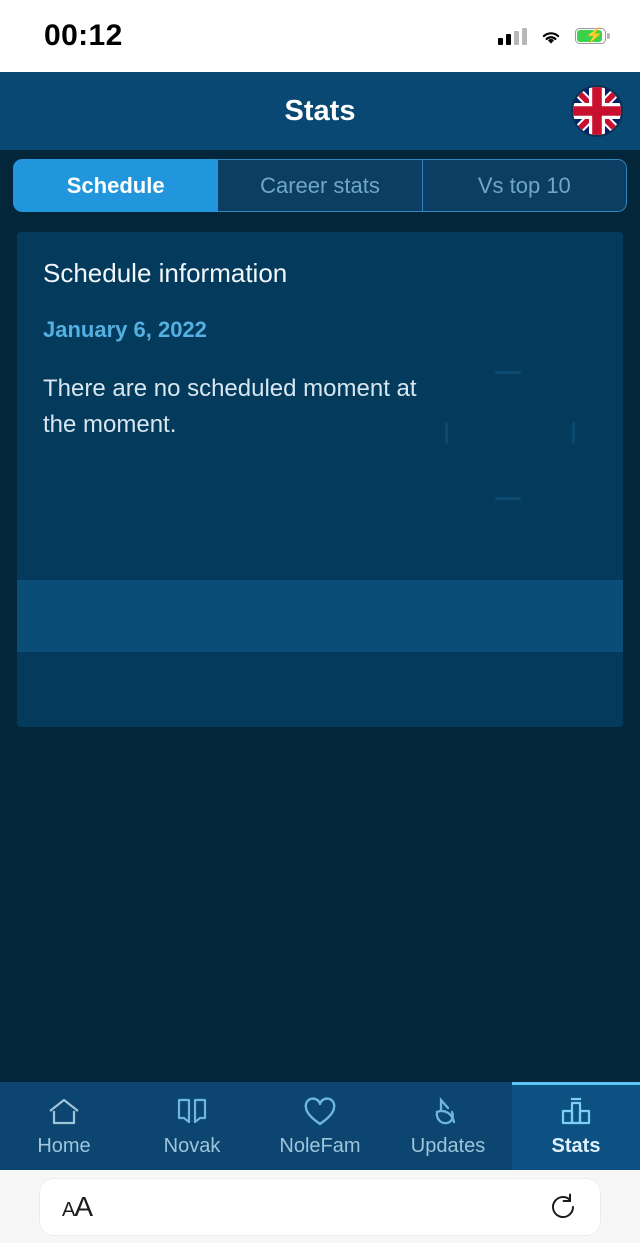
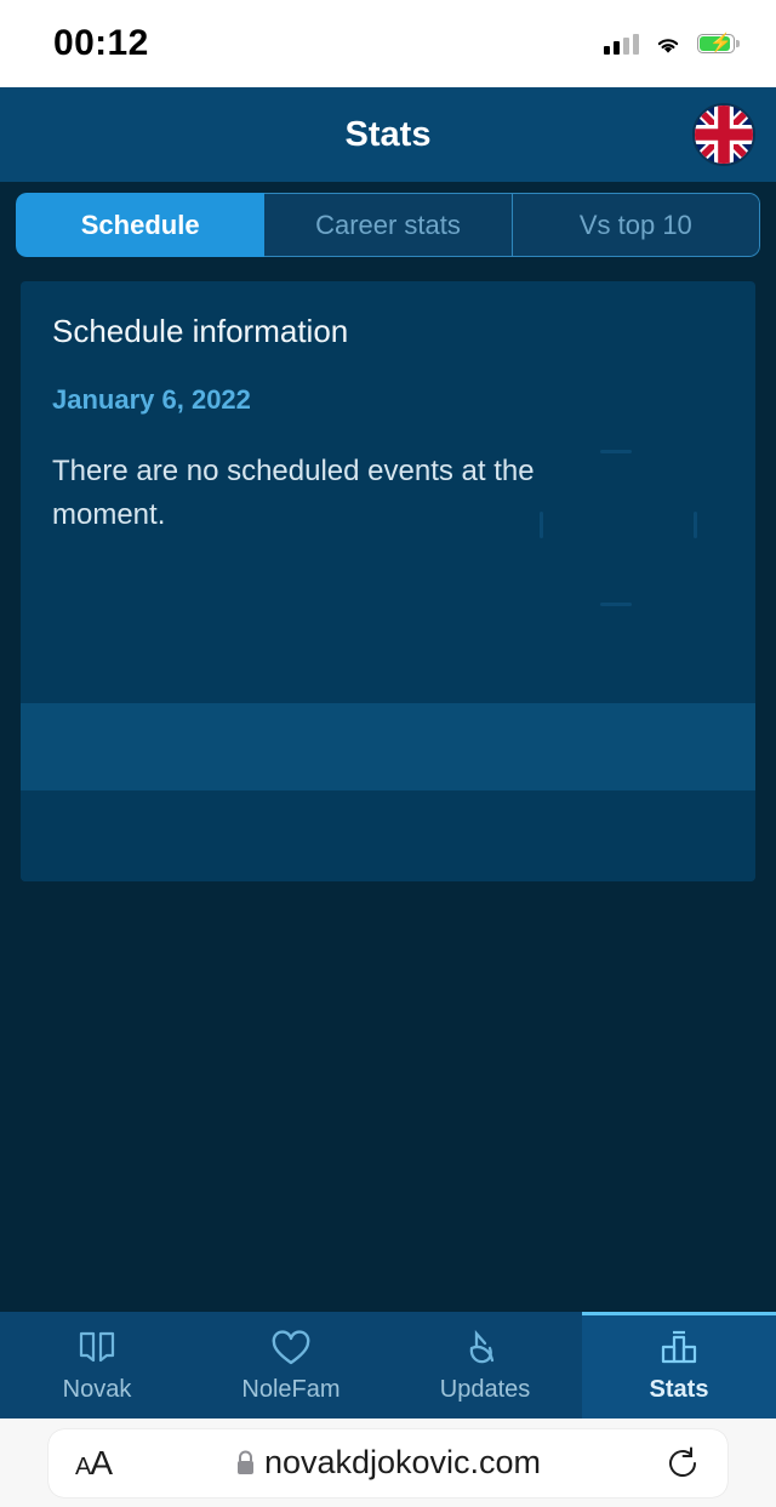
  00:12
  ⚡
  Stats
  Schedule
  Career stats
  Vs top 10
  Schedule information
  January 6, 2022
- There are no scheduled moment at the moment.
+ There are no scheduled events at the moment.
- Home
  Novak
  NoleFam
  Updates
  Stats
  AA
+ novakdjokovic.com
